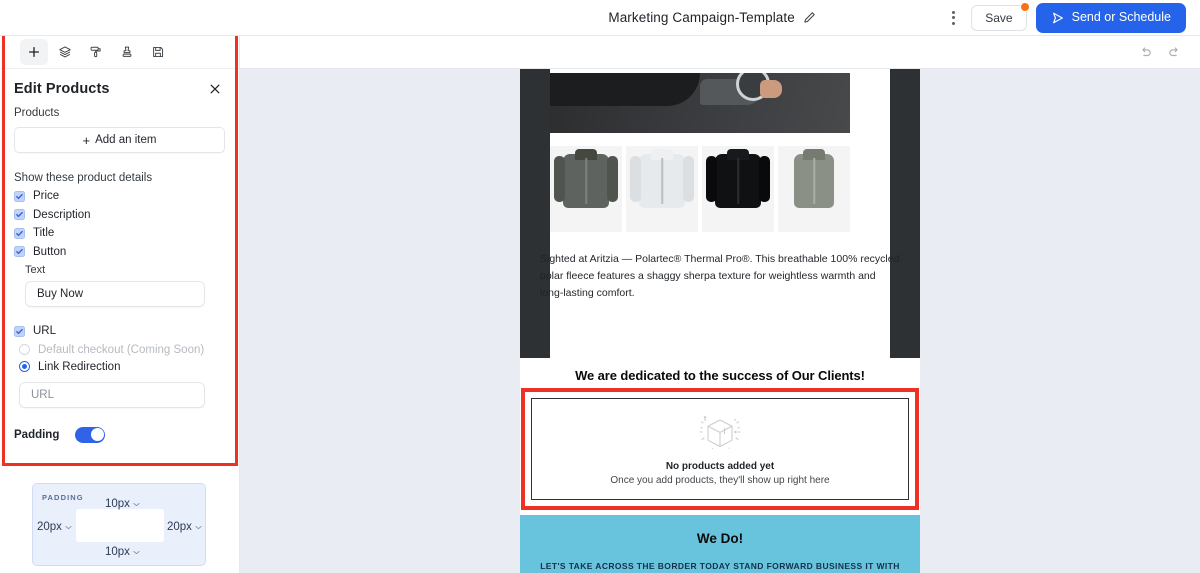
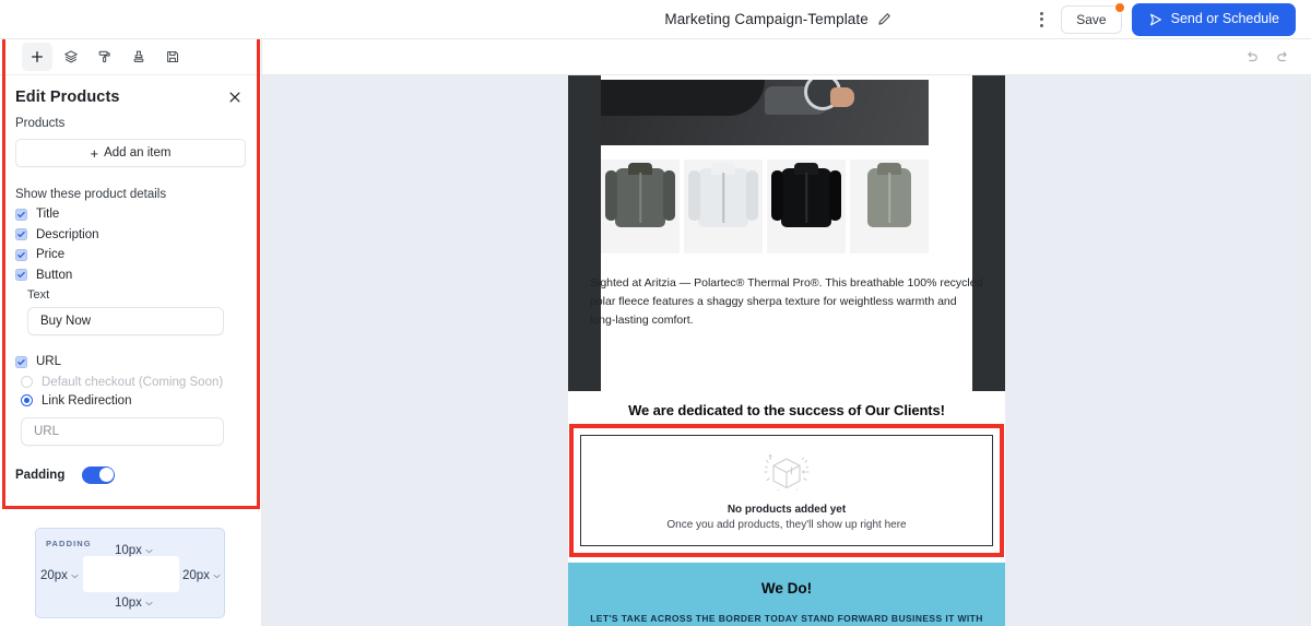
  Marketing Campaign-Template
  Save
  Send or Schedule
  Edit Products
  Products
  +
  Add an item
  Show these product details
- Price
+ Title
  Description
- Title
+ Price
  Button
  Text
  Buy Now
  URL
  Default checkout (Coming Soon)
  Link Redirection
  URL
  Padding
  PADDING
  10px
  10px
  20px
  20px
  Sighted at Aritzia — Polartec® Thermal Pro®. This breathable 100% recycled polar fleece features a shaggy sherpa texture for weightless warmth and long-lasting comfort.
  We are dedicated to the success of Our Clients!
  No products added yet
  Once you add products, they'll show up right here
  We Do!
  LET'S TAKE ACROSS THE BORDER TODAY STAND FORWARD BUSINESS IT WITH
